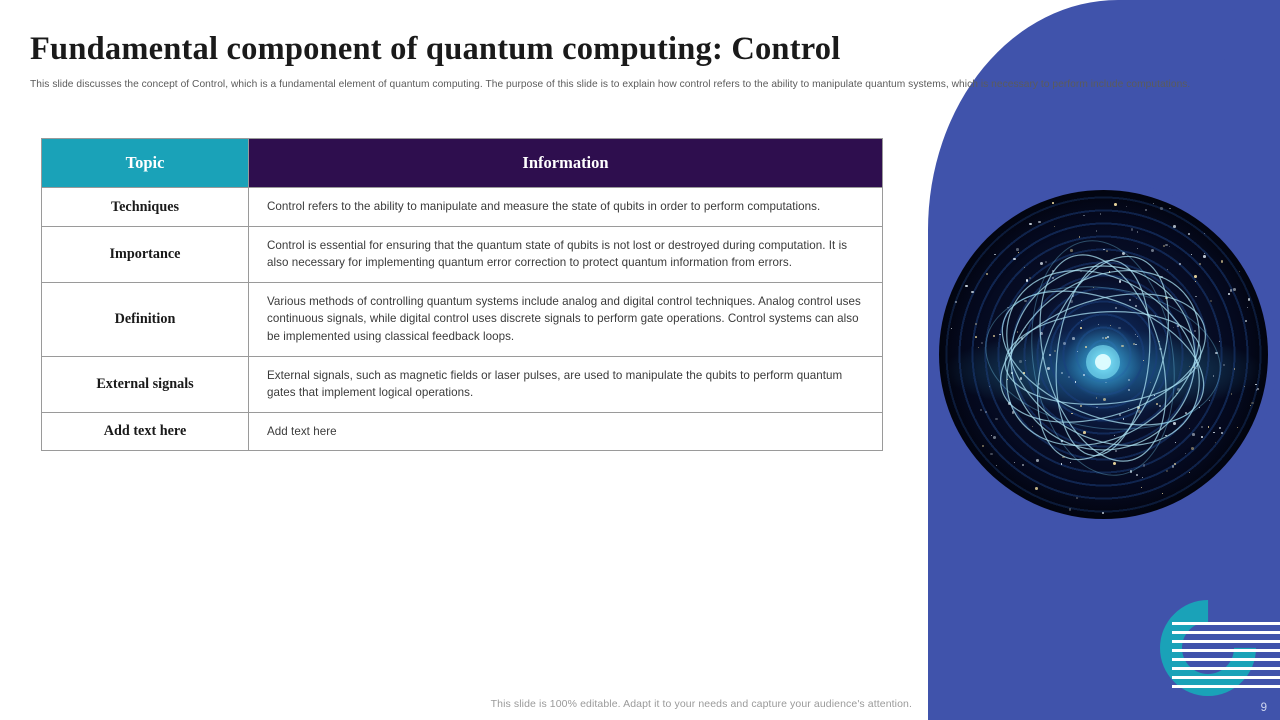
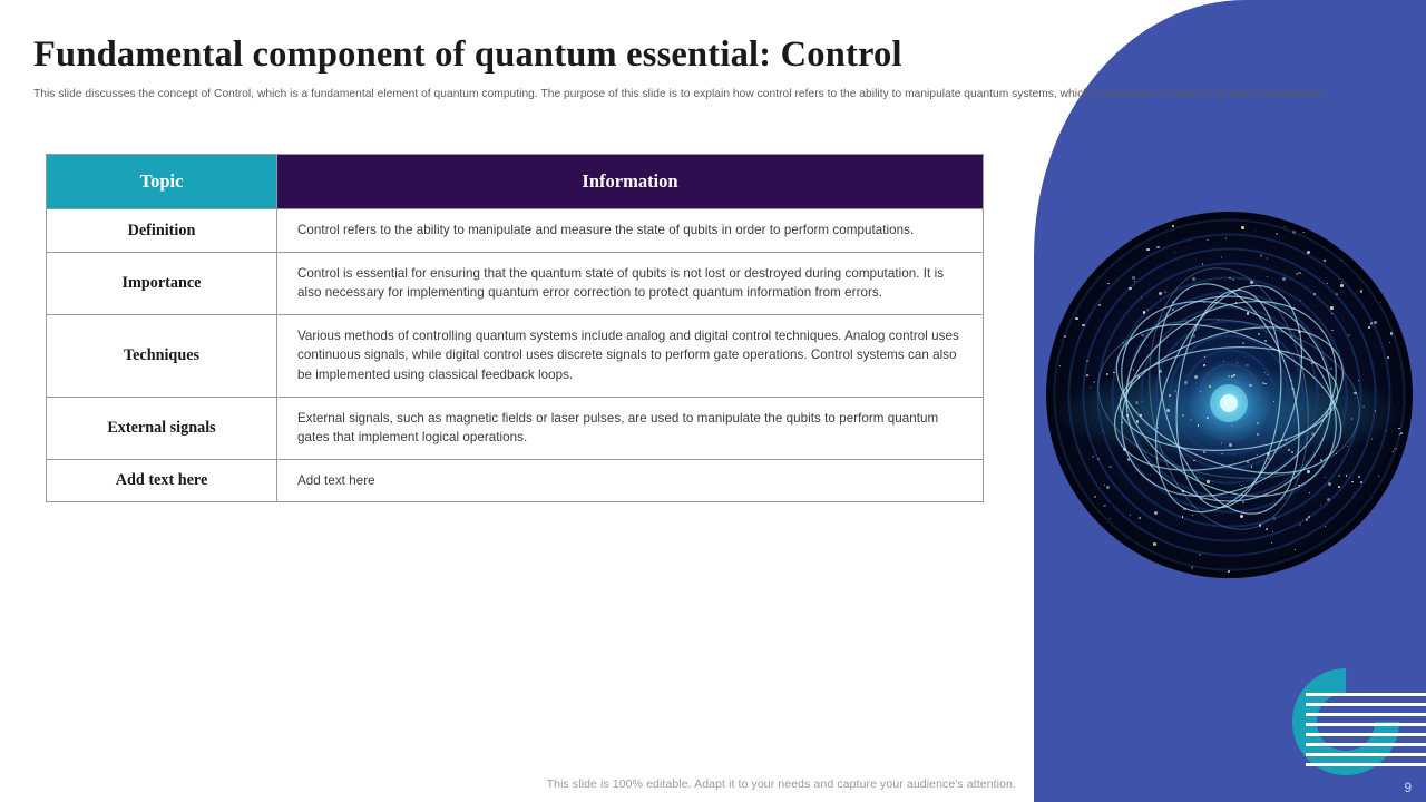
- Fundamental component of quantum computing: Control
+ Fundamental component of quantum essential: Control
  This slide discusses the concept of Control, which is a fundamental element of quantum computing. The purpose of this slide is to explain how control refers to the ability to manipulate quantum systems, which is necessary to perform include computations.
  Topic	Information
- Techniques	Control refers to the ability to manipulate and measure the state of qubits in order to perform computations.
+ Definition	Control refers to the ability to manipulate and measure the state of qubits in order to perform computations.
  Importance	Control is essential for ensuring that the quantum state of qubits is not lost or destroyed during computation. It is also necessary for implementing quantum error correction to protect quantum information from errors.
- Definition	Various methods of controlling quantum systems include analog and digital control techniques. Analog control uses continuous signals, while digital control uses discrete signals to perform gate operations. Control systems can also be implemented using classical feedback loops.
+ Techniques	Various methods of controlling quantum systems include analog and digital control techniques. Analog control uses continuous signals, while digital control uses discrete signals to perform gate operations. Control systems can also be implemented using classical feedback loops.
  External signals	External signals, such as magnetic fields or laser pulses, are used to manipulate the qubits to perform quantum gates that implement logical operations.
  Add text here	Add text here
  This slide is 100% editable. Adapt it to your needs and capture your audience's attention.
  9
